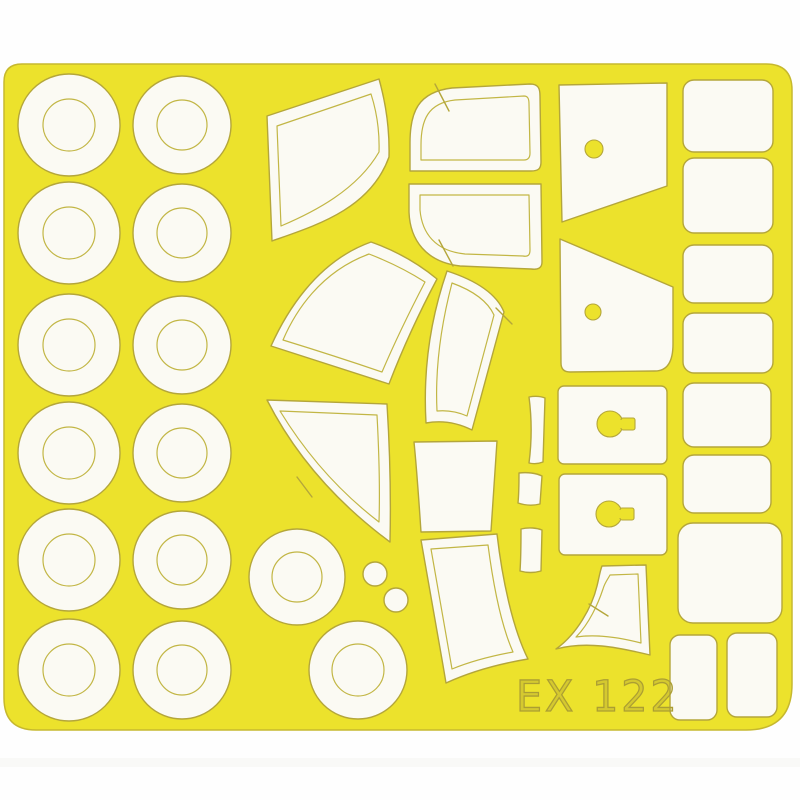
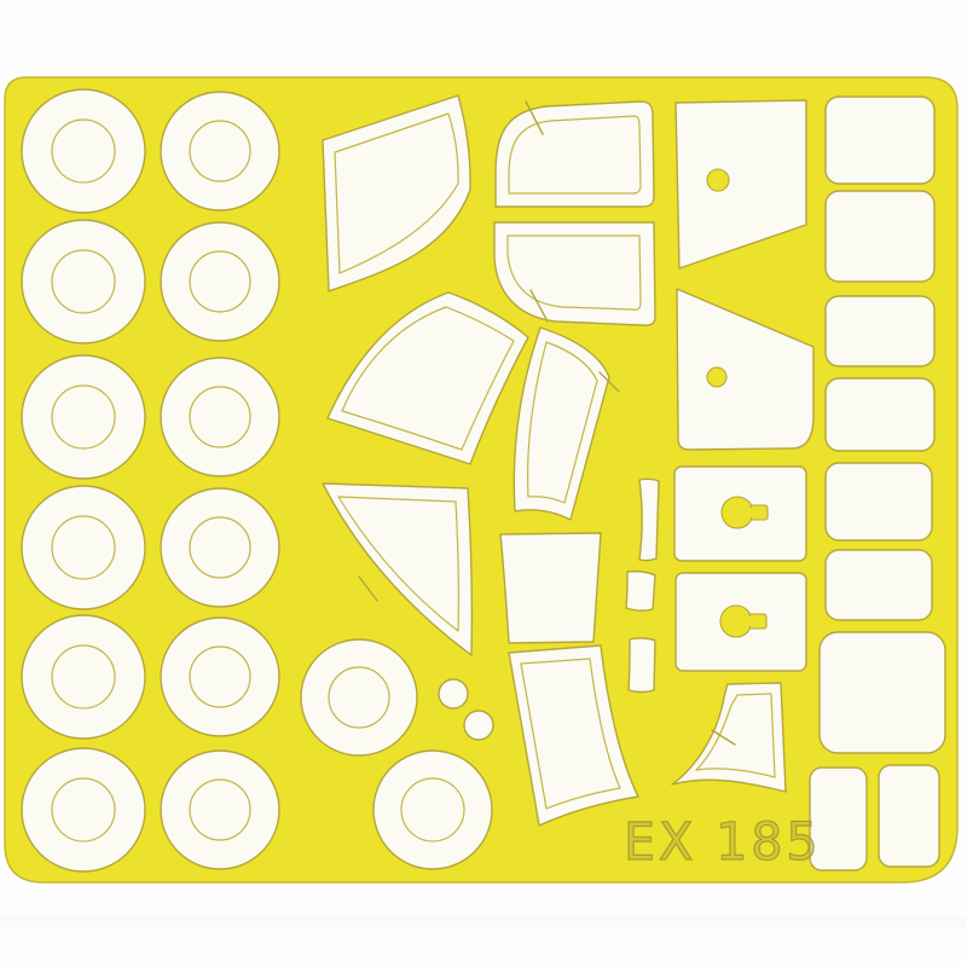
- EX 122
+ EX 185
